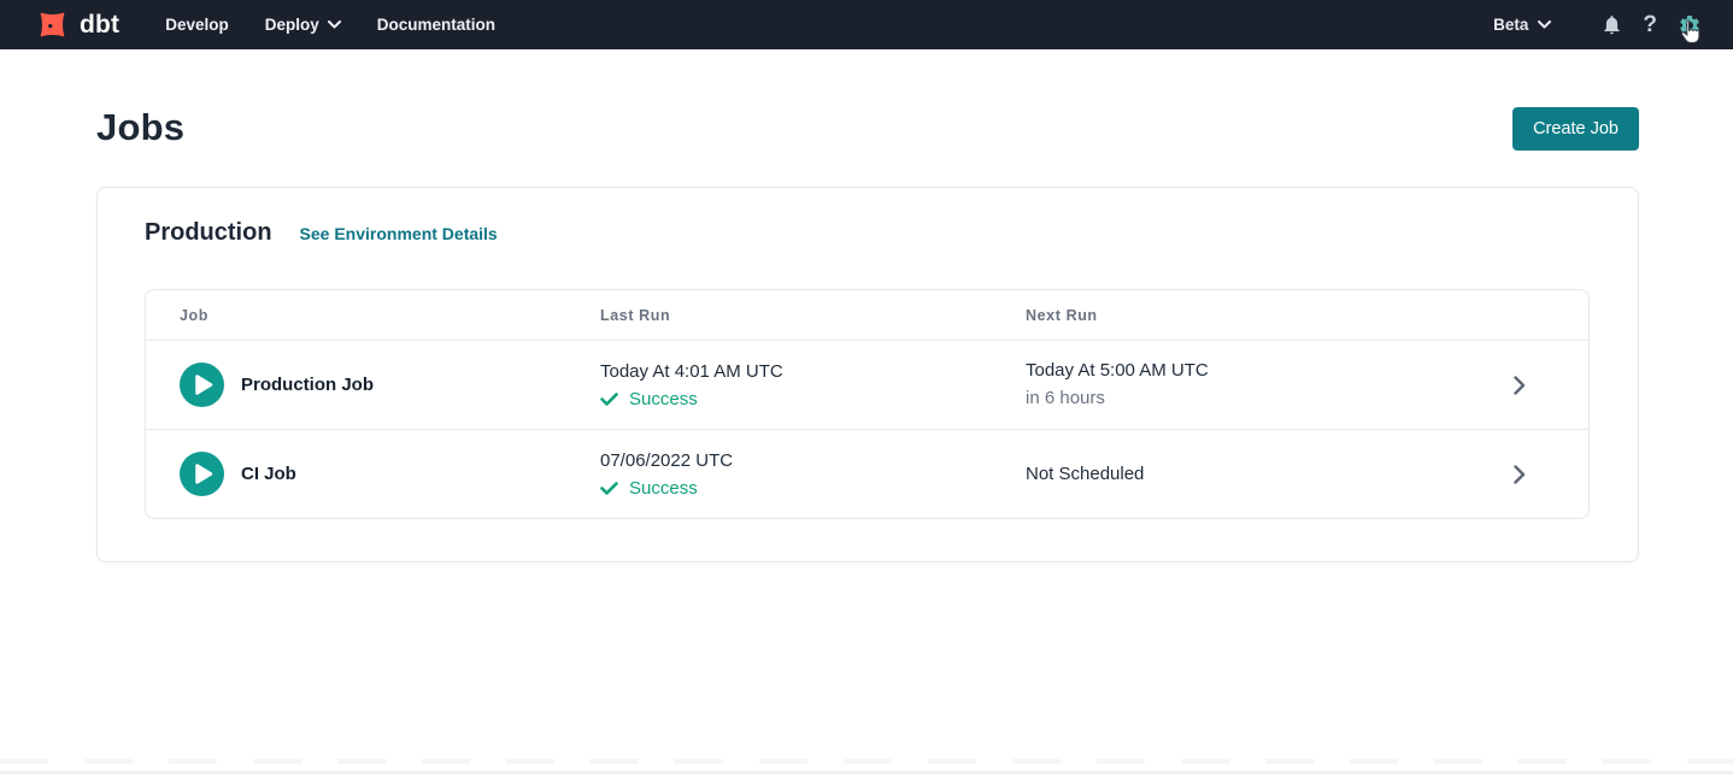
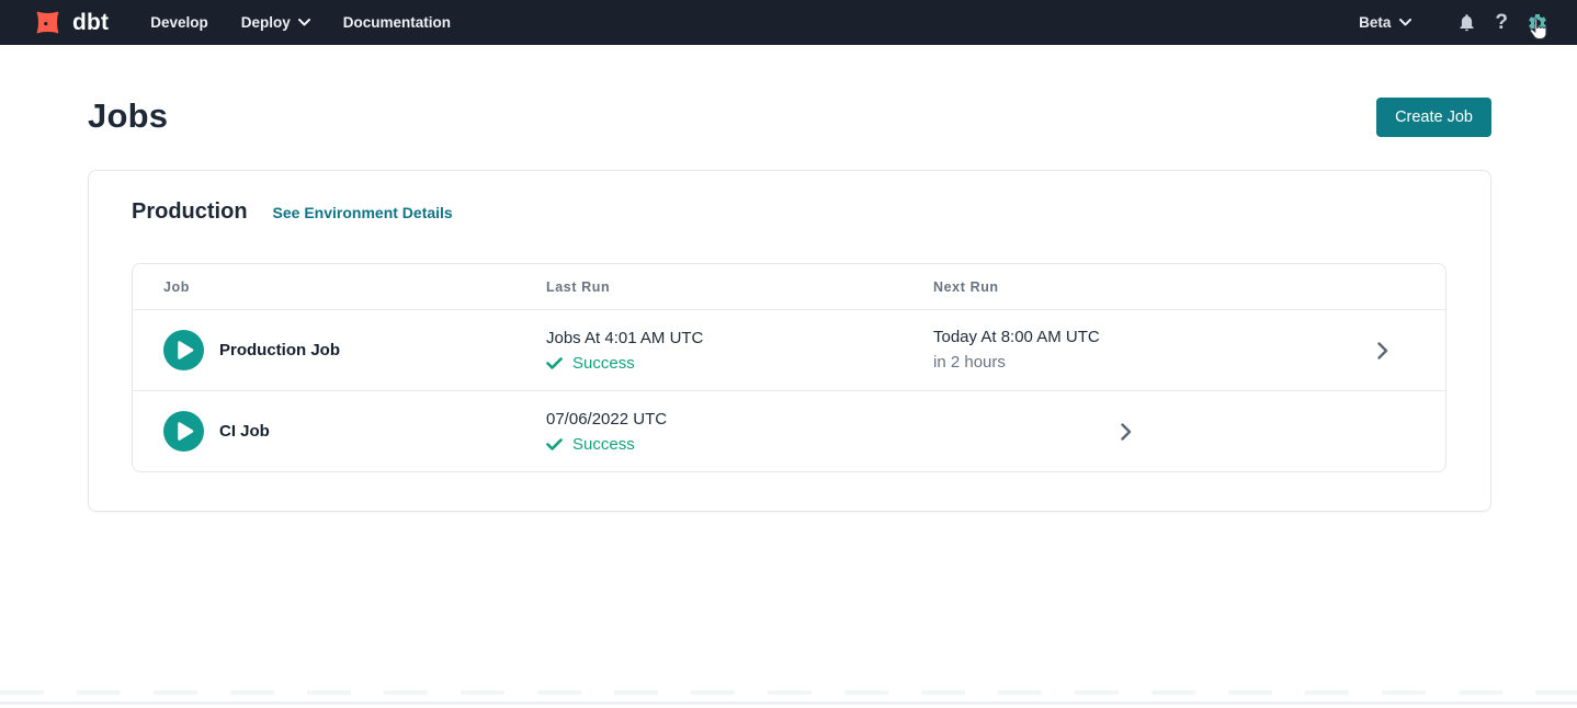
  dbt
  Develop
  Deploy
  Documentation
  Beta
  ?
  Jobs
  Create Job
  Production
  See Environment Details
  Job
  Last Run
  Next Run
  Production Job
- Today At 4:01 AM UTC
+ Jobs At 4:01 AM UTC
  Success
- Today At 5:00 AM UTC
+ Today At 8:00 AM UTC
- in 6 hours
+ in 2 hours
  CI Job
  07/06/2022 UTC
  Success
- Not Scheduled
